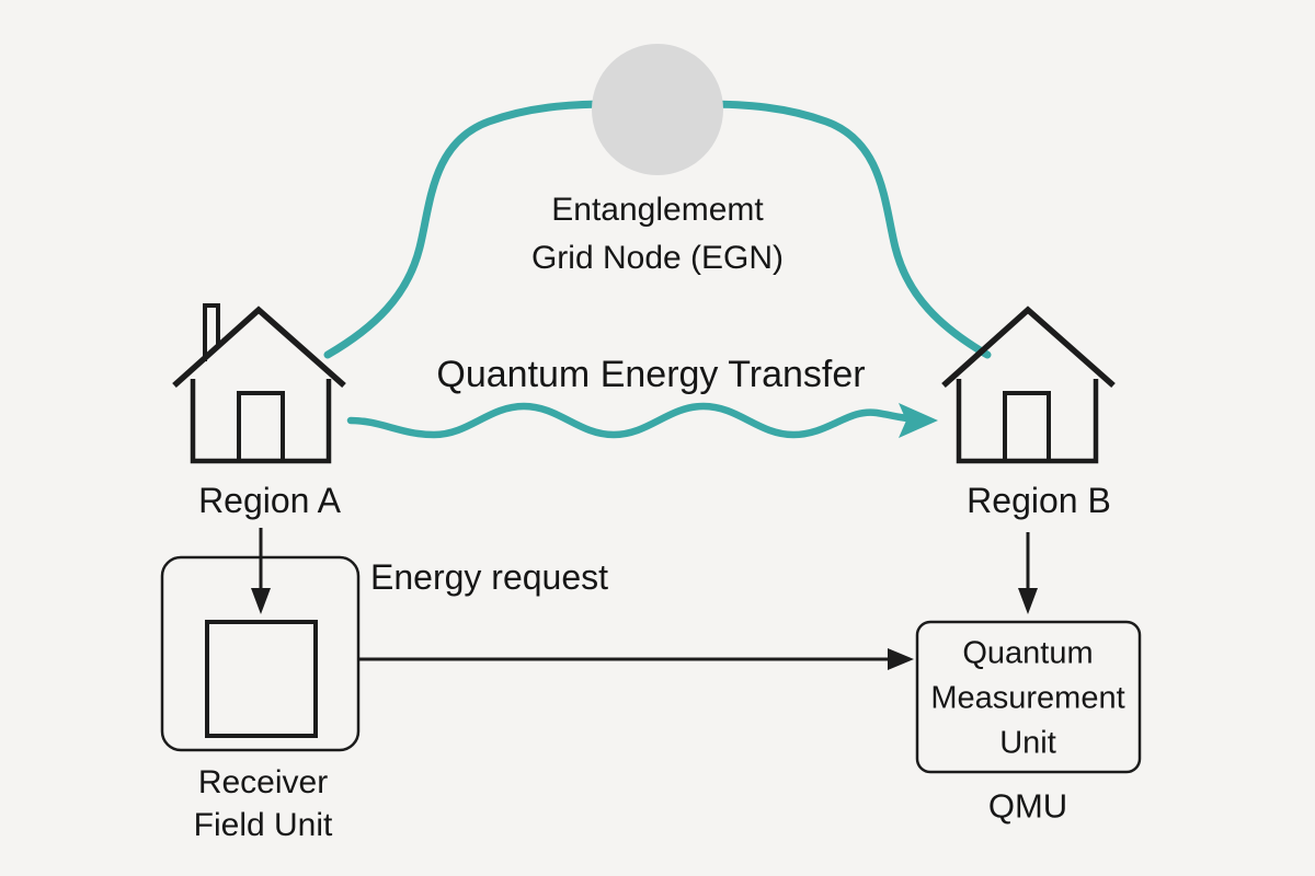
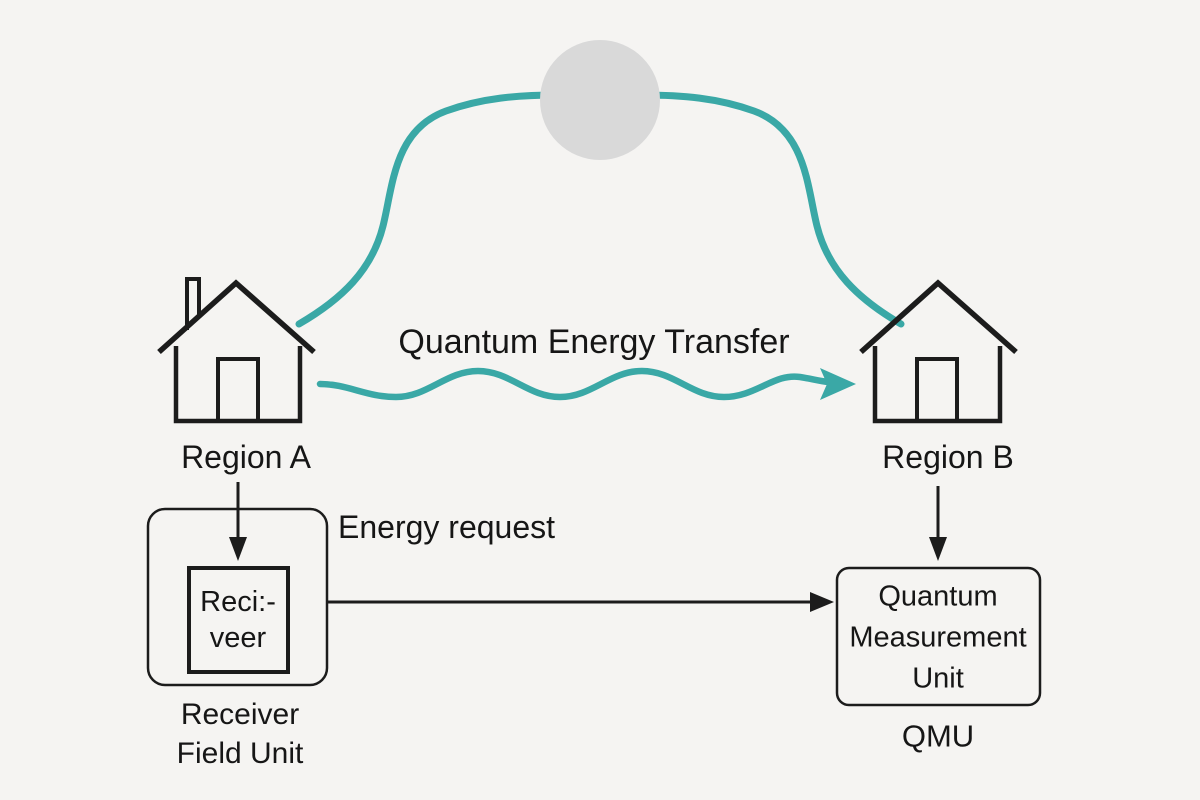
- Entanglememt
- Grid Node (EGN)
  Quantum Energy Transfer
  Region A
  Region B
  Energy request
+ Reci:-
+ veer
  Receiver
  Field Unit
  Quantum
  Measurement
  Unit
  QMU
